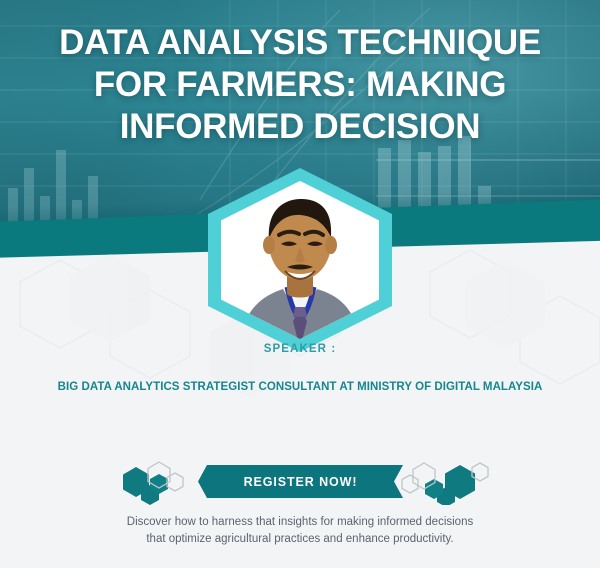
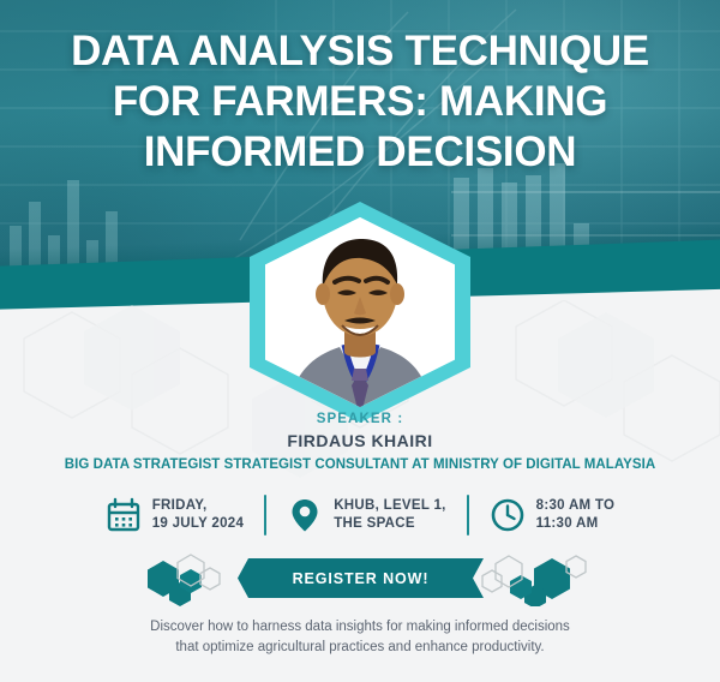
  DATA ANALYSIS TECHNIQUE
  FOR FARMERS: MAKING
  INFORMED DECISION
  SPEAKER :
+ FIRDAUS KHAIRI
- BIG DATA ANALYTICS STRATEGIST CONSULTANT AT MINISTRY OF DIGITAL MALAYSIA
+ BIG DATA STRATEGIST STRATEGIST CONSULTANT AT MINISTRY OF DIGITAL MALAYSIA
+ FRIDAY,
+ 19 JULY 2024
+ KHUB, LEVEL 1,
+ THE SPACE
+ 8:30 AM TO
+ 11:30 AM
  REGISTER NOW!
- Discover how to harness that insights for making informed decisions
+ Discover how to harness data insights for making informed decisions
  that optimize agricultural practices and enhance productivity.
